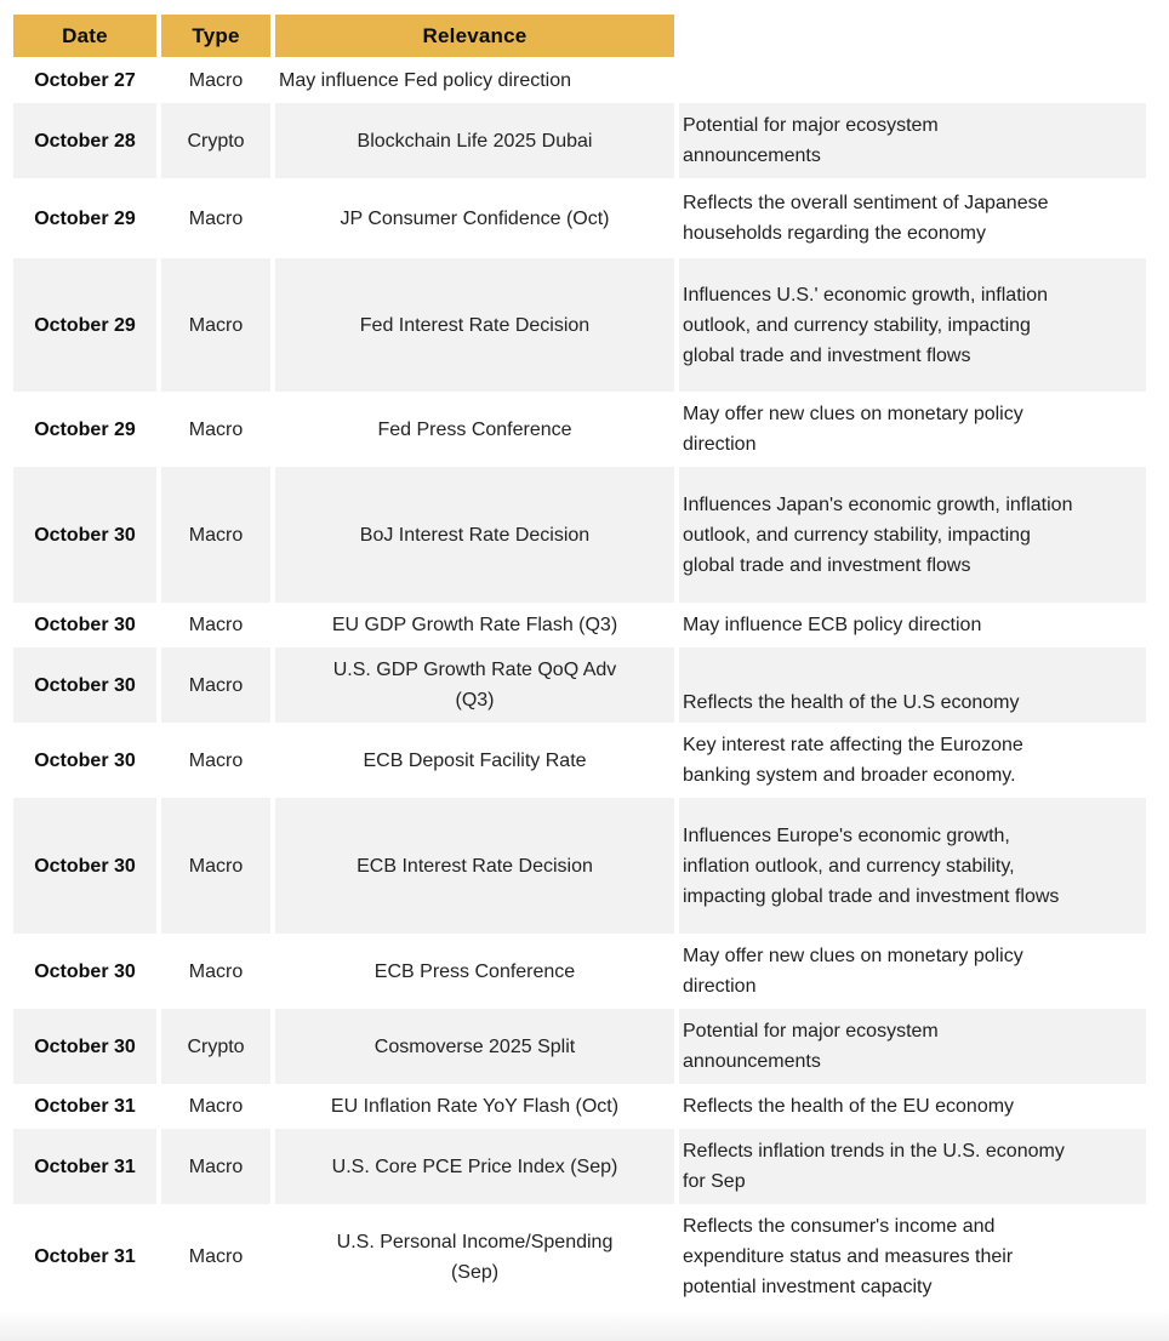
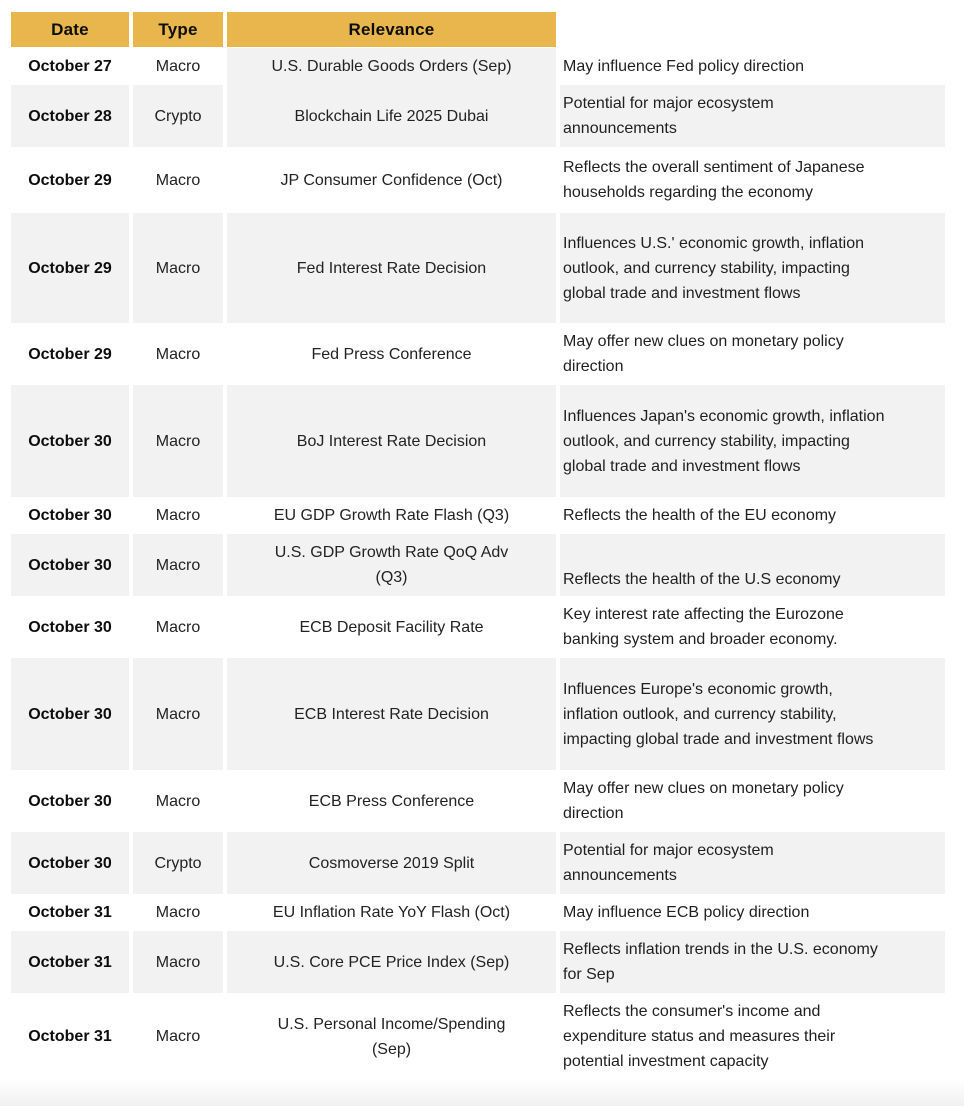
  Date
  Type
  Relevance
  October 27
  Macro
+ U.S. Durable Goods Orders (Sep)
  May influence Fed policy direction
  October 28
  Crypto
  Blockchain Life 2025 Dubai
  Potential for major ecosystem announcements
  October 29
  Macro
  JP Consumer Confidence (Oct)
  Reflects the overall sentiment of Japanese households regarding the economy
  October 29
  Macro
  Fed Interest Rate Decision
  Influences U.S.' economic growth, inflation outlook, and currency stability, impacting global trade and investment flows
  October 29
  Macro
  Fed Press Conference
  May offer new clues on monetary policy direction
  October 30
  Macro
  BoJ Interest Rate Decision
  Influences Japan's economic growth, inflation outlook, and currency stability, impacting global trade and investment flows
  October 30
  Macro
  EU GDP Growth Rate Flash (Q3)
- May influence ECB policy direction
+ Reflects the health of the EU economy
  October 30
  Macro
  U.S. GDP Growth Rate QoQ Adv (Q3)
  Reflects the health of the U.S economy
  October 30
  Macro
  ECB Deposit Facility Rate
  Key interest rate affecting the Eurozone banking system and broader economy.
  October 30
  Macro
  ECB Interest Rate Decision
  Influences Europe's economic growth, inflation outlook, and currency stability, impacting global trade and investment flows
  October 30
  Macro
  ECB Press Conference
  May offer new clues on monetary policy direction
  October 30
  Crypto
- Cosmoverse 2025 Split
+ Cosmoverse 2019 Split
  Potential for major ecosystem announcements
  October 31
  Macro
  EU Inflation Rate YoY Flash (Oct)
- Reflects the health of the EU economy
+ May influence ECB policy direction
  October 31
  Macro
  U.S. Core PCE Price Index (Sep)
  Reflects inflation trends in the U.S. economy for Sep
  October 31
  Macro
  U.S. Personal Income/Spending (Sep)
  Reflects the consumer's income and expenditure status and measures their potential investment capacity
